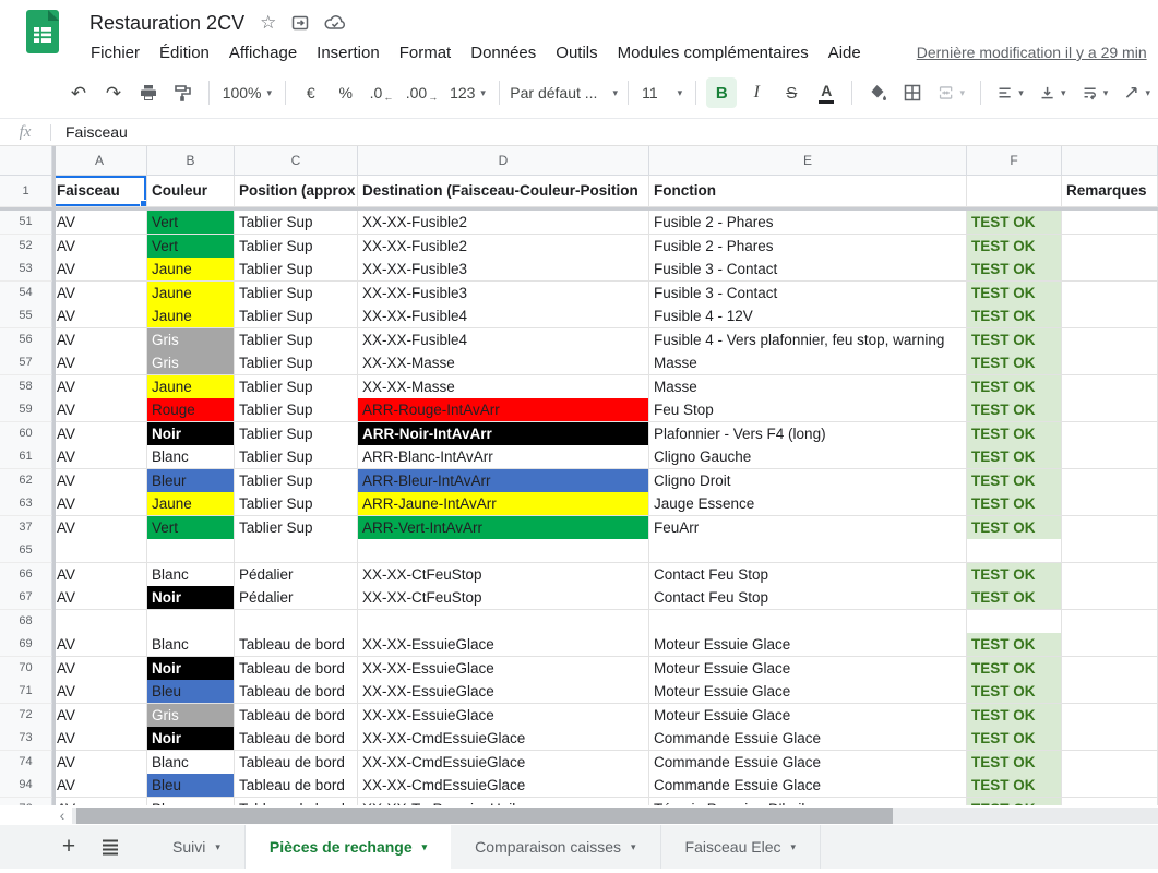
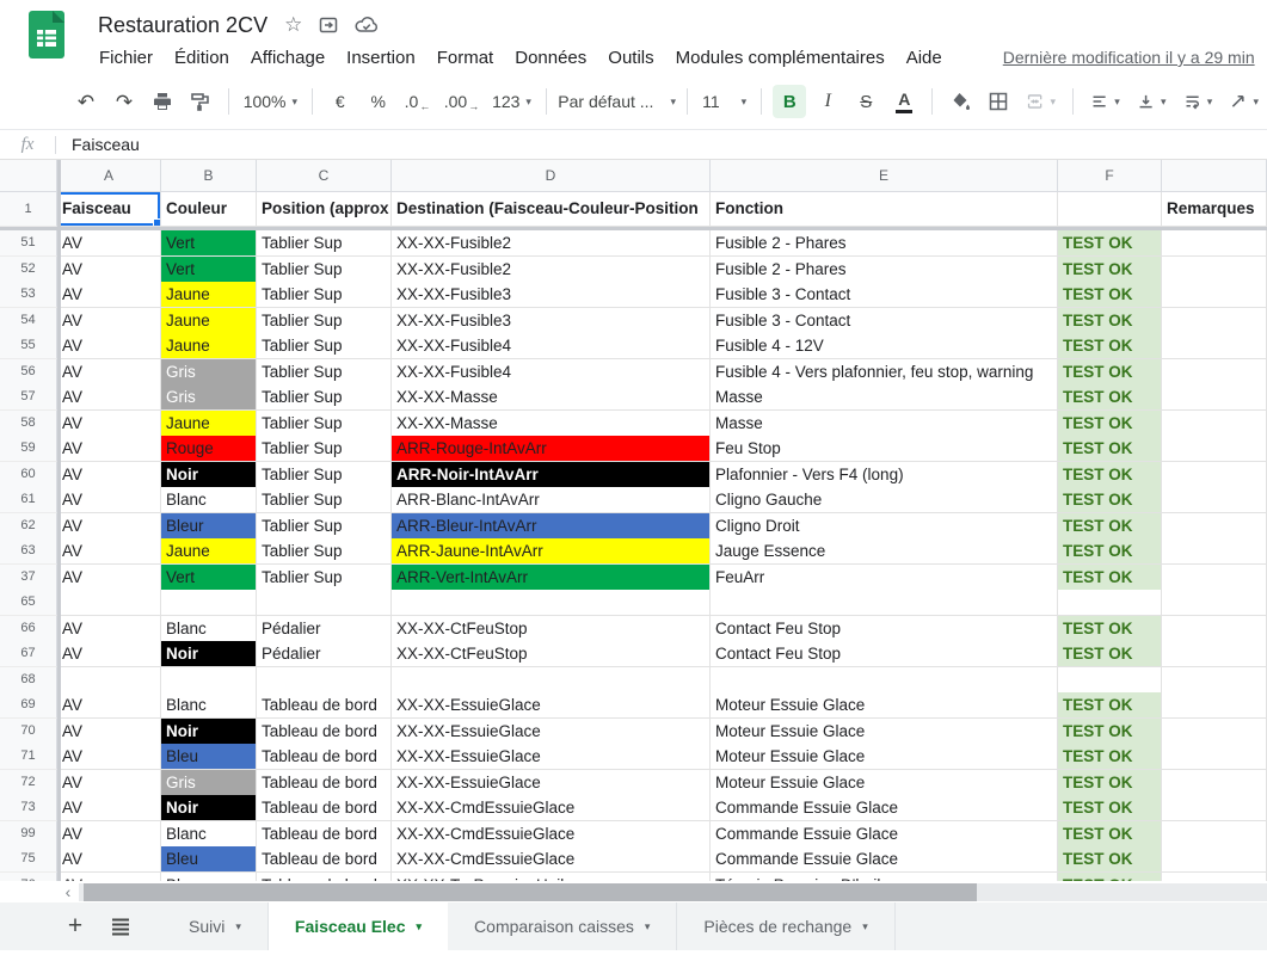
  Restauration 2CV
  ☆
  Fichier
  Édition
  Affichage
  Insertion
  Format
  Données
  Outils
  Modules complémentaires
  Aide
  Dernière modification il y a 29 min
  ↶
  ↷
  100%
  ▾
  €
  %
  .0
  ←
  .00
  →
  123
  ▾
  Par défaut ...
  ▾
  11
  ▾
  B
  I
  S
  A
  ▾
  ▾
  ▾
  ▾
  ▾
  fx
  Faisceau
  A
  B
  C
  D
  E
  F
  1
  Faisceau
  Couleur
  Position (approx
  Destination (Faisceau-Couleur-Position
  Fonction
  Remarques
  51
  AV
  Vert
  Tablier Sup
  XX-XX-Fusible2
  Fusible 2 - Phares
  TEST OK
  52
  AV
  Vert
  Tablier Sup
  XX-XX-Fusible2
  Fusible 2 - Phares
  TEST OK
  53
  AV
  Jaune
  Tablier Sup
  XX-XX-Fusible3
  Fusible 3 - Contact
  TEST OK
  54
  AV
  Jaune
  Tablier Sup
  XX-XX-Fusible3
  Fusible 3 - Contact
  TEST OK
  55
  AV
  Jaune
  Tablier Sup
  XX-XX-Fusible4
  Fusible 4 - 12V
  TEST OK
  56
  AV
  Gris
  Tablier Sup
  XX-XX-Fusible4
  Fusible 4 - Vers plafonnier, feu stop, warning
  TEST OK
  57
  AV
  Gris
  Tablier Sup
  XX-XX-Masse
  Masse
  TEST OK
  58
  AV
  Jaune
  Tablier Sup
  XX-XX-Masse
  Masse
  TEST OK
  59
  AV
  Rouge
  Tablier Sup
  ARR-Rouge-IntAvArr
  Feu Stop
  TEST OK
  60
  AV
  Noir
  Tablier Sup
  ARR-Noir-IntAvArr
  Plafonnier - Vers F4 (long)
  TEST OK
  61
  AV
  Blanc
  Tablier Sup
  ARR-Blanc-IntAvArr
  Cligno Gauche
  TEST OK
  62
  AV
  Bleur
  Tablier Sup
  ARR-Bleur-IntAvArr
  Cligno Droit
  TEST OK
  63
  AV
  Jaune
  Tablier Sup
  ARR-Jaune-IntAvArr
  Jauge Essence
  TEST OK
  37
  AV
  Vert
  Tablier Sup
  ARR-Vert-IntAvArr
  FeuArr
  TEST OK
  65
  66
  AV
  Blanc
  Pédalier
  XX-XX-CtFeuStop
  Contact Feu Stop
  TEST OK
  67
  AV
  Noir
  Pédalier
  XX-XX-CtFeuStop
  Contact Feu Stop
  TEST OK
  68
  69
  AV
  Blanc
  Tableau de bord
  XX-XX-EssuieGlace
  Moteur Essuie Glace
  TEST OK
  70
  AV
  Noir
  Tableau de bord
  XX-XX-EssuieGlace
  Moteur Essuie Glace
  TEST OK
  71
  AV
  Bleu
  Tableau de bord
  XX-XX-EssuieGlace
  Moteur Essuie Glace
  TEST OK
  72
  AV
  Gris
  Tableau de bord
  XX-XX-EssuieGlace
  Moteur Essuie Glace
  TEST OK
  73
  AV
  Noir
  Tableau de bord
  XX-XX-CmdEssuieGlace
  Commande Essuie Glace
  TEST OK
- 74
+ 99
  AV
  Blanc
  Tableau de bord
  XX-XX-CmdEssuieGlace
  Commande Essuie Glace
  TEST OK
- 94
+ 75
  AV
  Bleu
  Tableau de bord
  XX-XX-CmdEssuieGlace
  Commande Essuie Glace
  TEST OK
  ‹
  +
  Suivi
  ▾
- Pièces de rechange
+ Faisceau Elec
  ▾
  Comparaison caisses
  ▾
- Faisceau Elec
+ Pièces de rechange
  ▾
